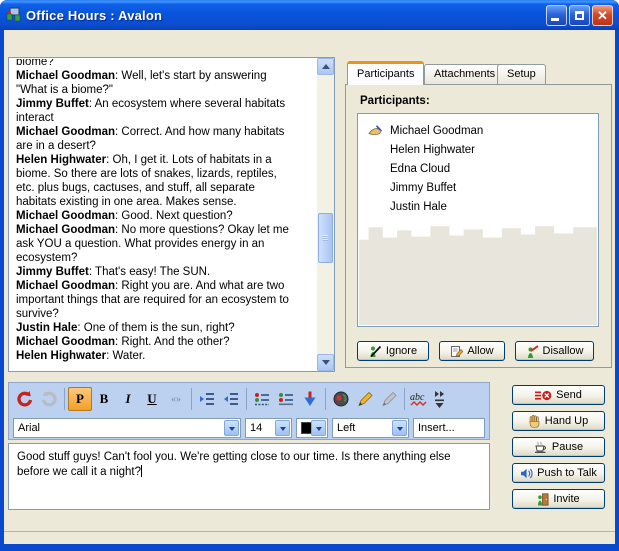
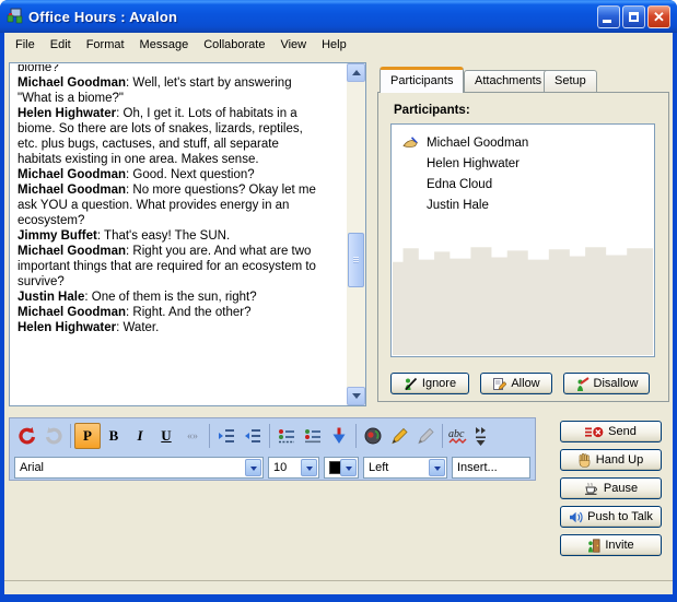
  Office Hours : Avalon
  ✕
+ File
+ Edit
+ Format
+ Message
+ Collaborate
+ View
+ Help
  biome?
  Michael Goodman: Well, let's start by answering "What is a biome?"
- Jimmy Buffet: An ecosystem where several habitats interact
- Michael Goodman: Correct. And how many habitats are in a desert?
  Helen Highwater: Oh, I get it. Lots of habitats in a biome. So there are lots of snakes, lizards, reptiles, etc. plus bugs, cactuses, and stuff, all separate habitats existing in one area. Makes sense.
  Michael Goodman: Good. Next question?
  Michael Goodman: No more questions? Okay let me ask YOU a question. What provides energy in an ecosystem?
  Jimmy Buffet: That's easy! The SUN.
  Michael Goodman: Right you are. And what are two important things that are required for an ecosystem to survive?
  Justin Hale: One of them is the sun, right?
  Michael Goodman: Right. And the other?
  Helen Highwater: Water.
  Participants
  Attachments
  Setup
  Participants:
  Michael Goodman
  Helen Highwater
  Edna Cloud
- Jimmy Buffet
  Justin Hale
  Ignore
  Allow
  Disallow
  P
  B
  I
  U
  «»
  abc
  Arial
- 14
+ 10
  Left
  Insert...
- Good stuff guys! Can't fool you. We're getting close to our time. Is there anything else before we call it a night?
  Send
  Hand Up
  Pause
  Push to Talk
  Invite
